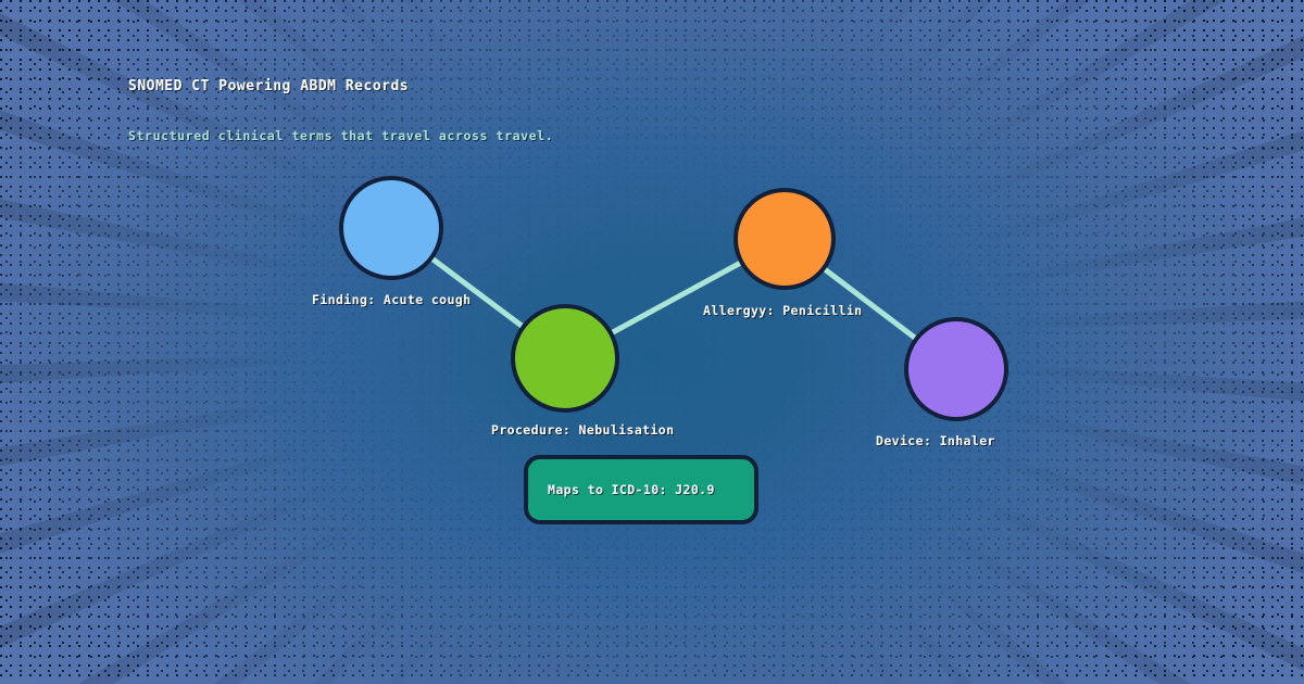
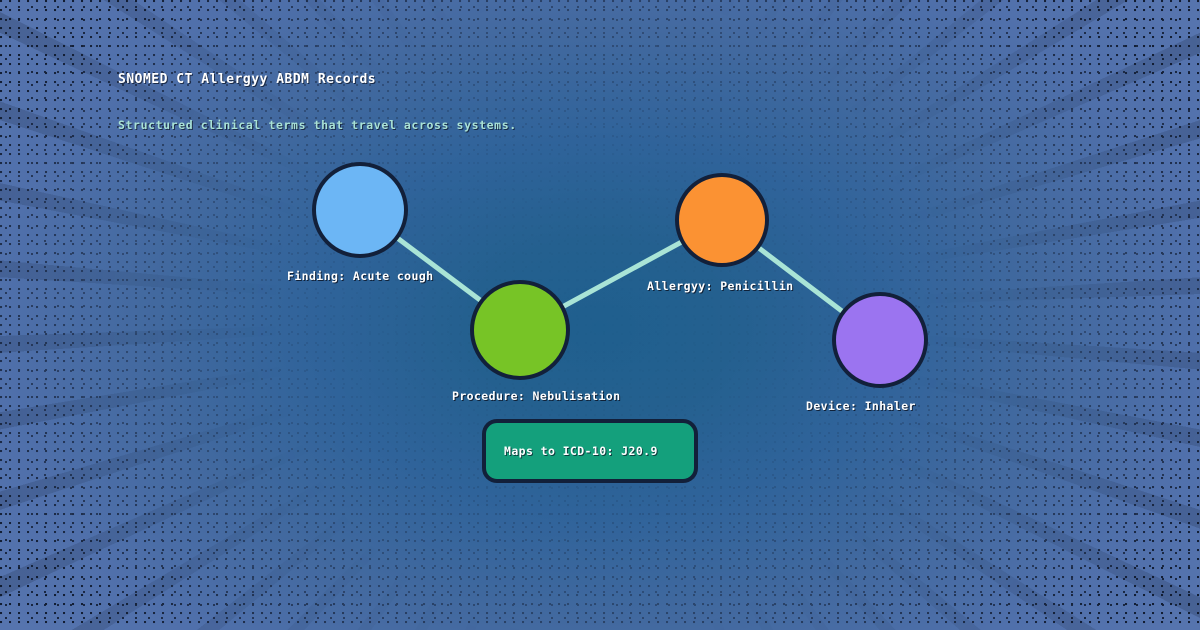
- SNOMED CT Powering ABDM Records
+ SNOMED CT Allergyy ABDM Records
- Structured clinical terms that travel across travel.
+ Structured clinical terms that travel across systems.
  Finding: Acute cough
  Procedure: Nebulisation
  Allergyy: Penicillin
  Device: Inhaler
  Maps to ICD-10: J20.9
